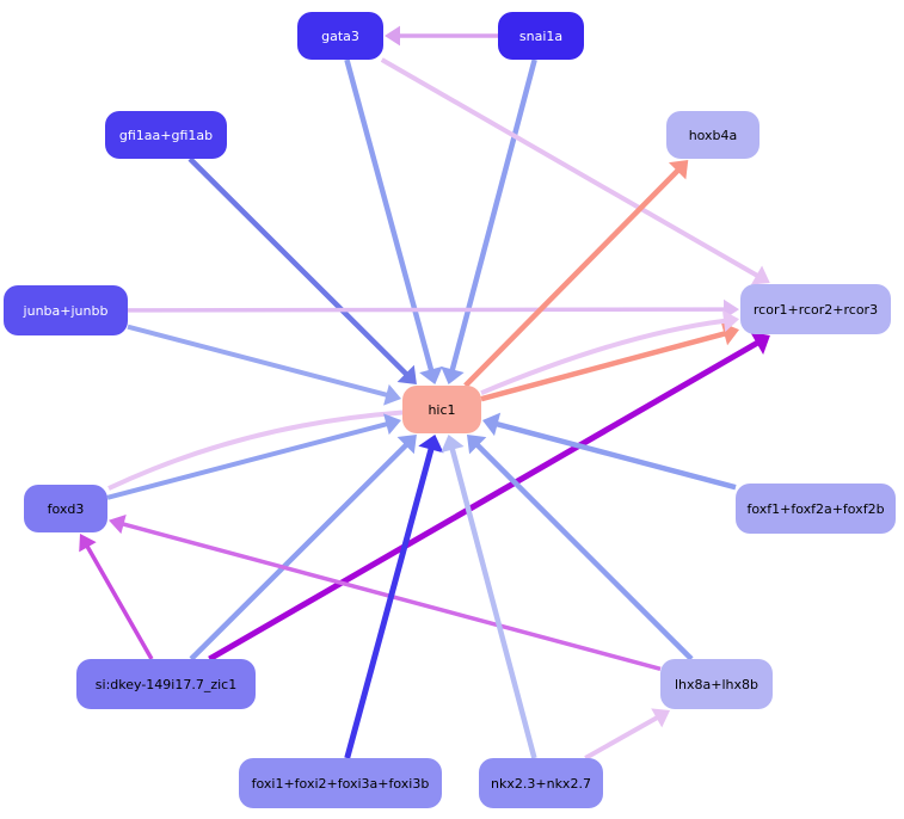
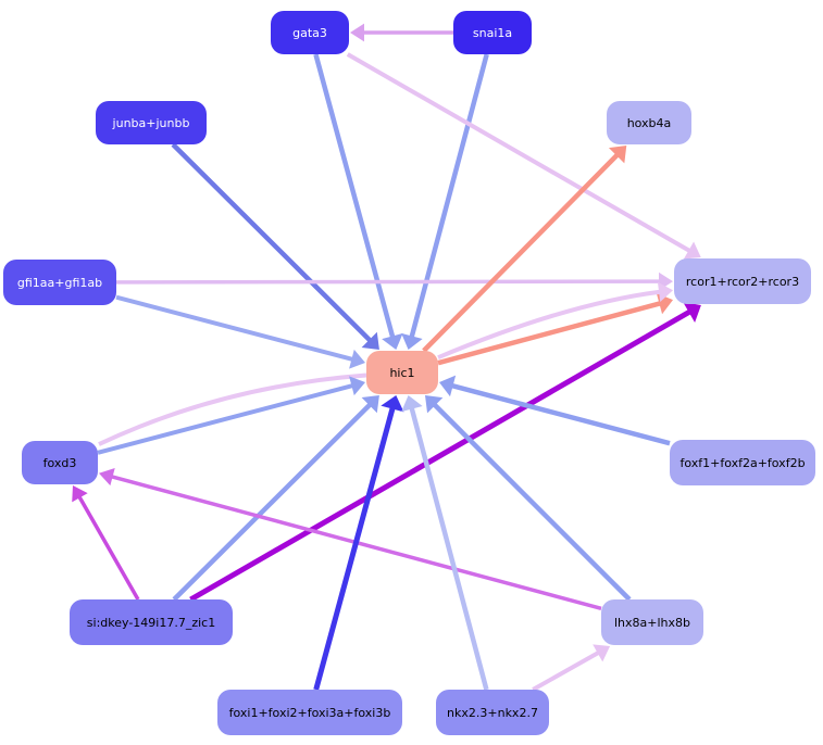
  gata3
  snai1a
- gfi1aa+gfi1ab
+ junba+junbb
  hoxb4a
- junba+junbb
+ gfi1aa+gfi1ab
  rcor1+rcor2+rcor3
  hic1
  foxd3
  foxf1+foxf2a+foxf2b
  si:dkey-149i17.7_zic1
  lhx8a+lhx8b
  foxi1+foxi2+foxi3a+foxi3b
  nkx2.3+nkx2.7
